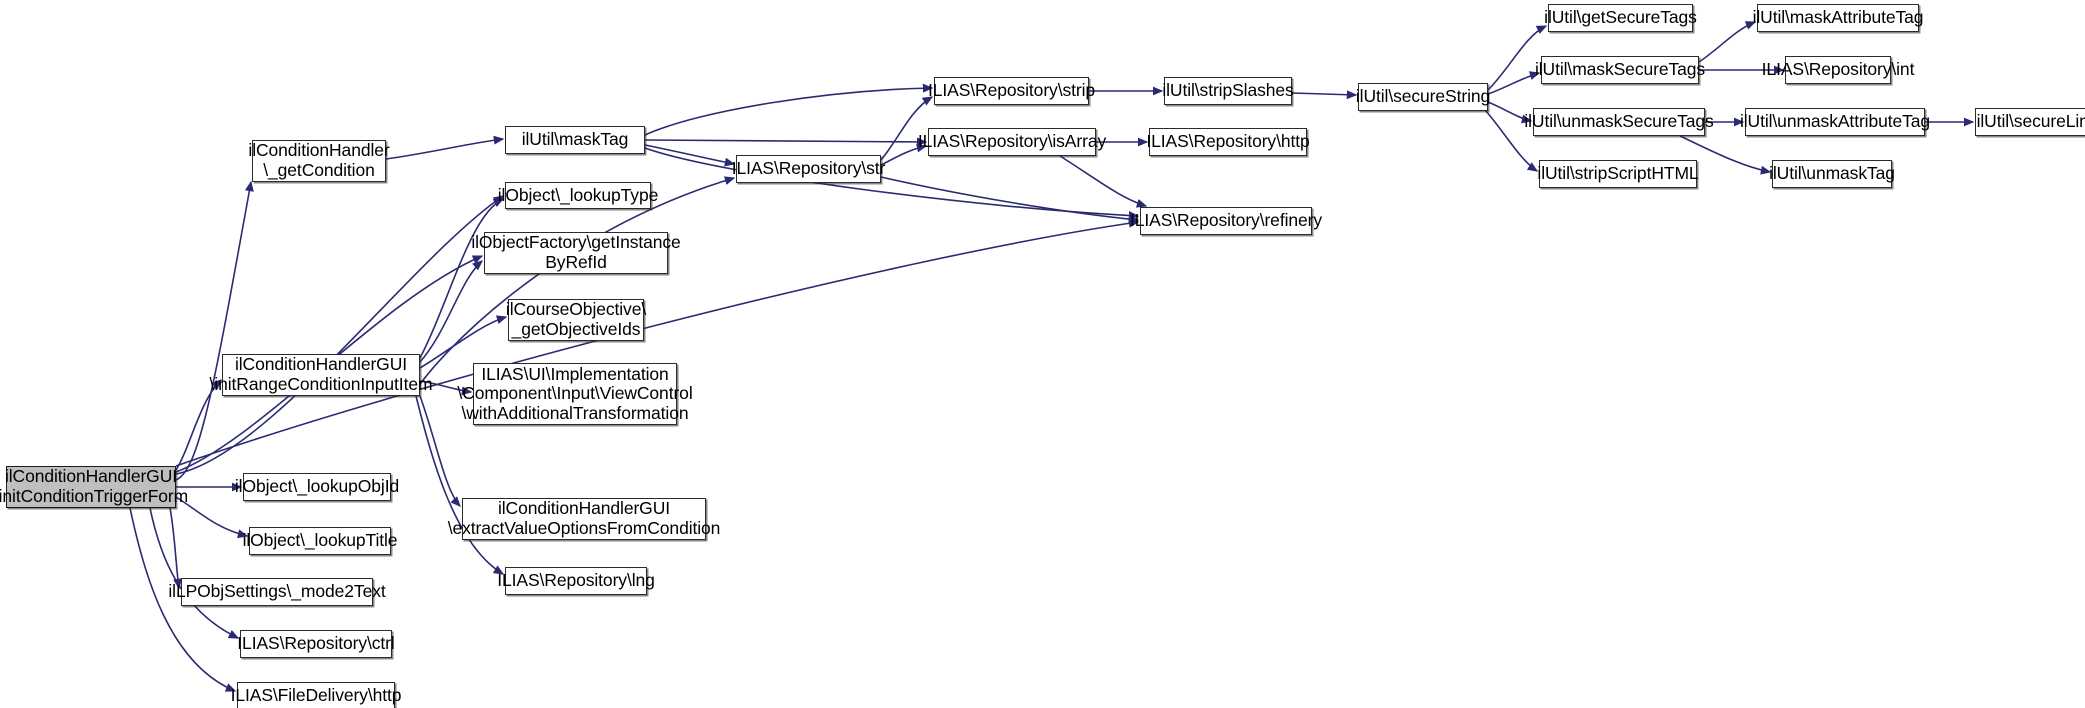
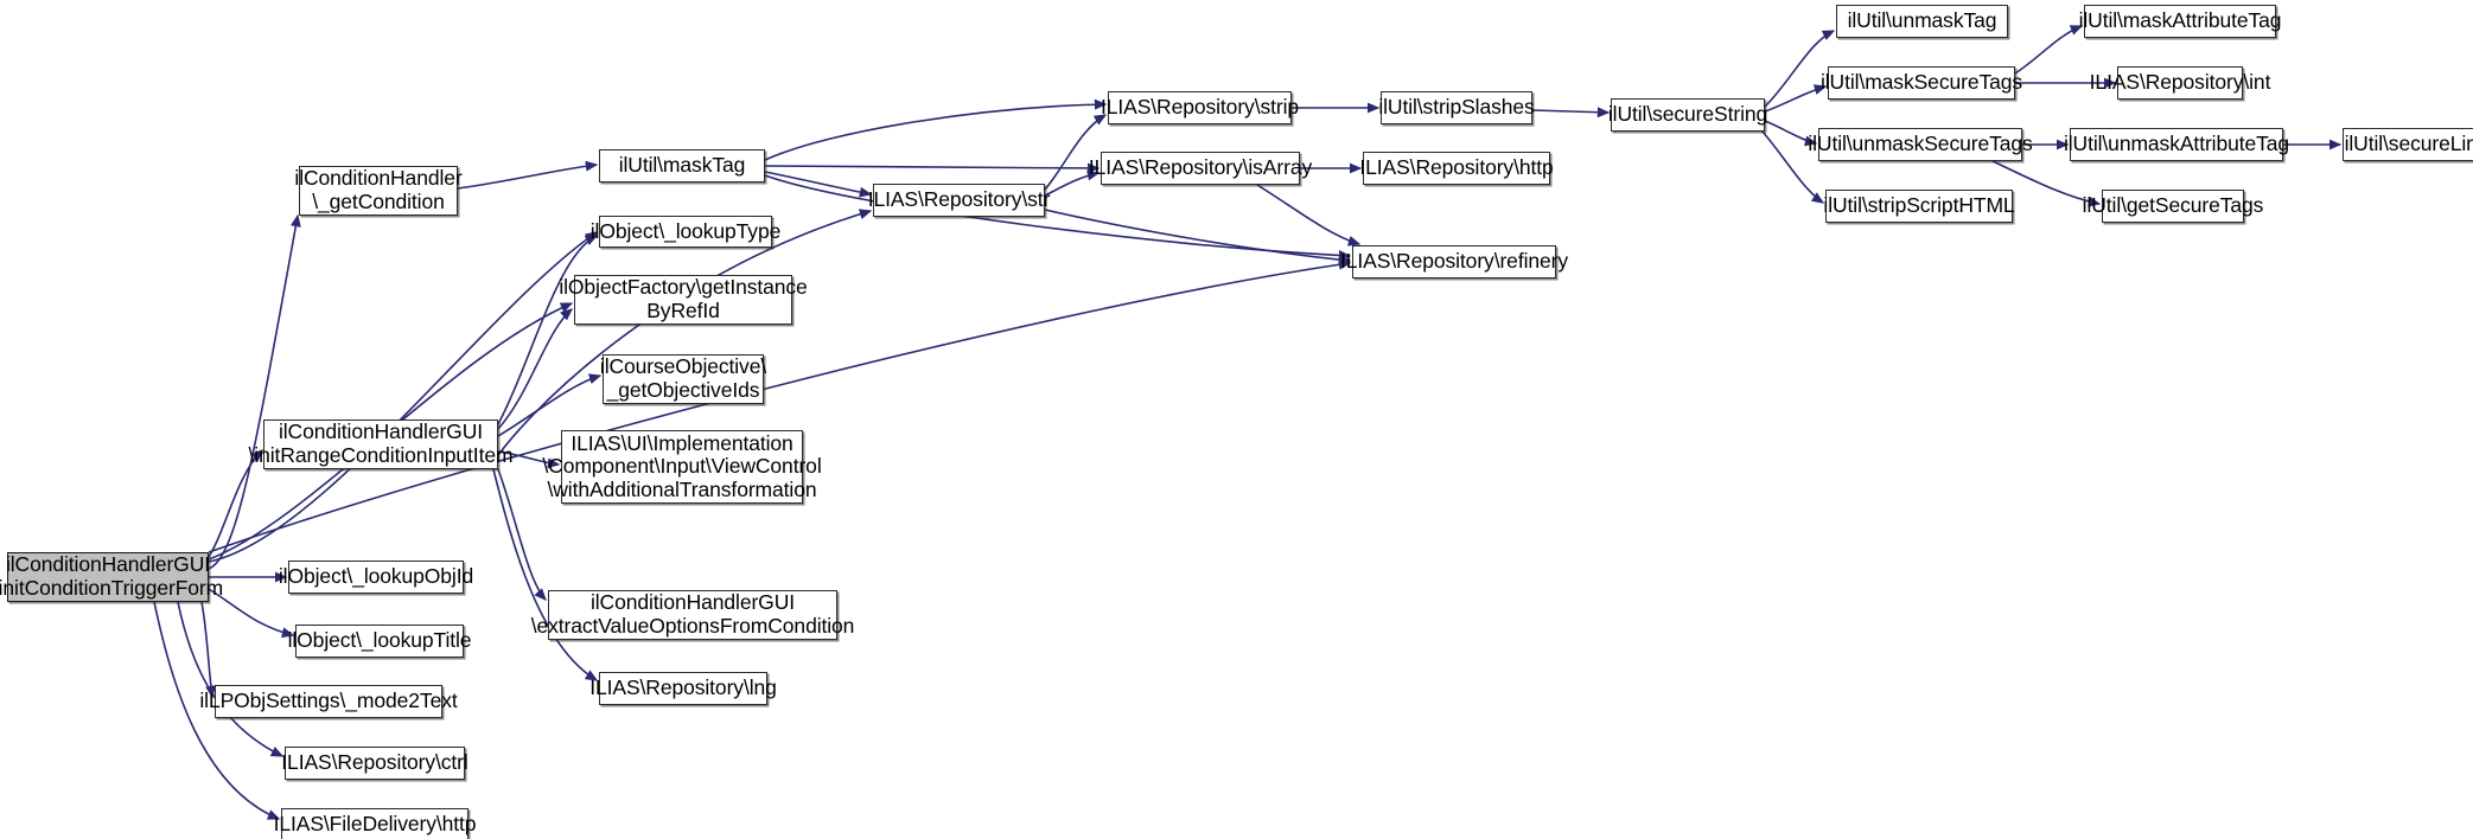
  ilConditionHandlerGUI
  initConditionTriggerForm
  ilConditionHandler
  \_getCondition
  ilConditionHandlerGUI
  \initRangeConditionInputItem
  ilObject\_lookupType
  ilObjectFactory\getInstance
  ByRefId
  ilCourseObjective\
  _getObjectiveIds
  ILIAS\UI\Implementation
  \Component\Input\ViewControl
  \withAdditionalTransformation
  ilObject\_lookupObjId
  ilObject\_lookupTitle
  ilLPObjSettings\_mode2Text
  ILIAS\Repository\ctrl
  ILIAS\FileDelivery\http
  ilConditionHandlerGUI
  \extractValueOptionsFromCondition
  ILIAS\Repository\lng
  ilUtil\maskTag
  ILIAS\Repository\str
  ILIAS\Repository\strip
  ILIAS\Repository\isArray
  ILIAS\Repository\http
  ilUtil\stripSlashes
  ILIAS\Repository\refinery
  ilUtil\secureString
- ilUtil\getSecureTags
+ ilUtil\unmaskTag
  ilUtil\maskSecureTags
  ilUtil\unmaskSecureTags
  ilUtil\stripScriptHTML
  ilUtil\maskAttributeTag
  ILIAS\Repository\int
  ilUtil\unmaskAttributeTag
- ilUtil\unmaskTag
+ ilUtil\getSecureTags
  ilUtil\secureLin
